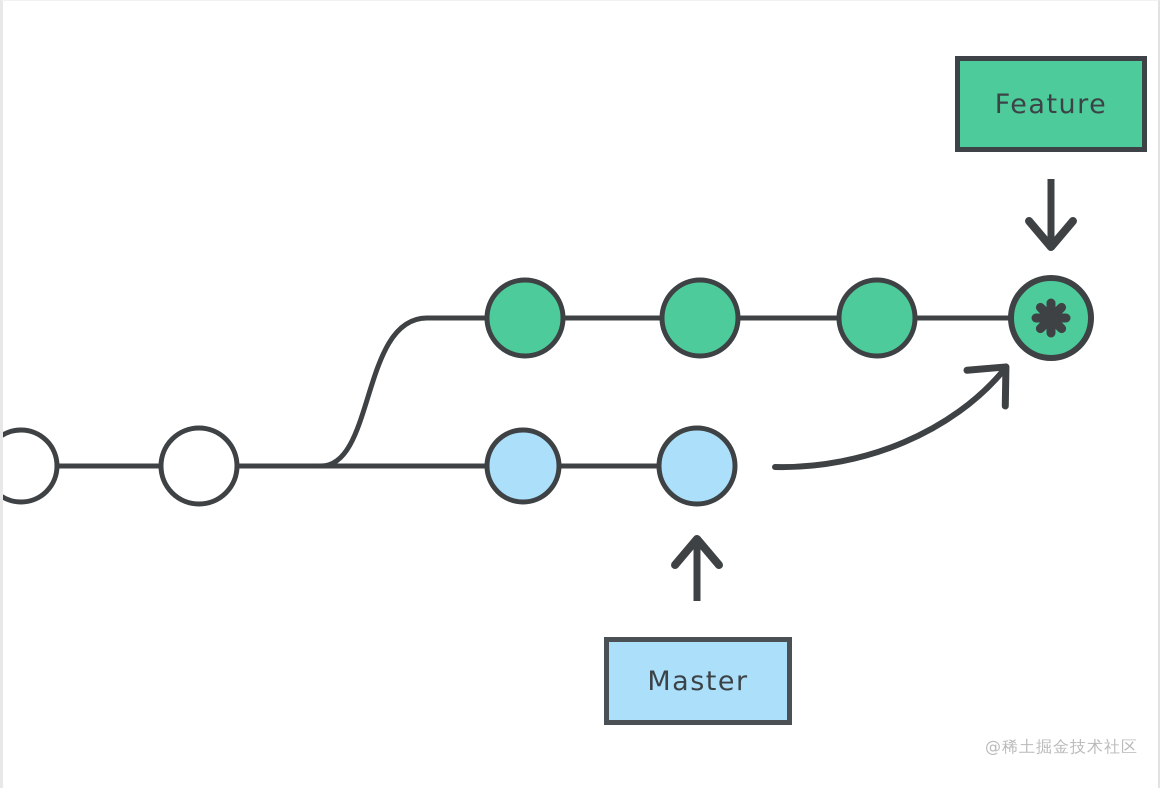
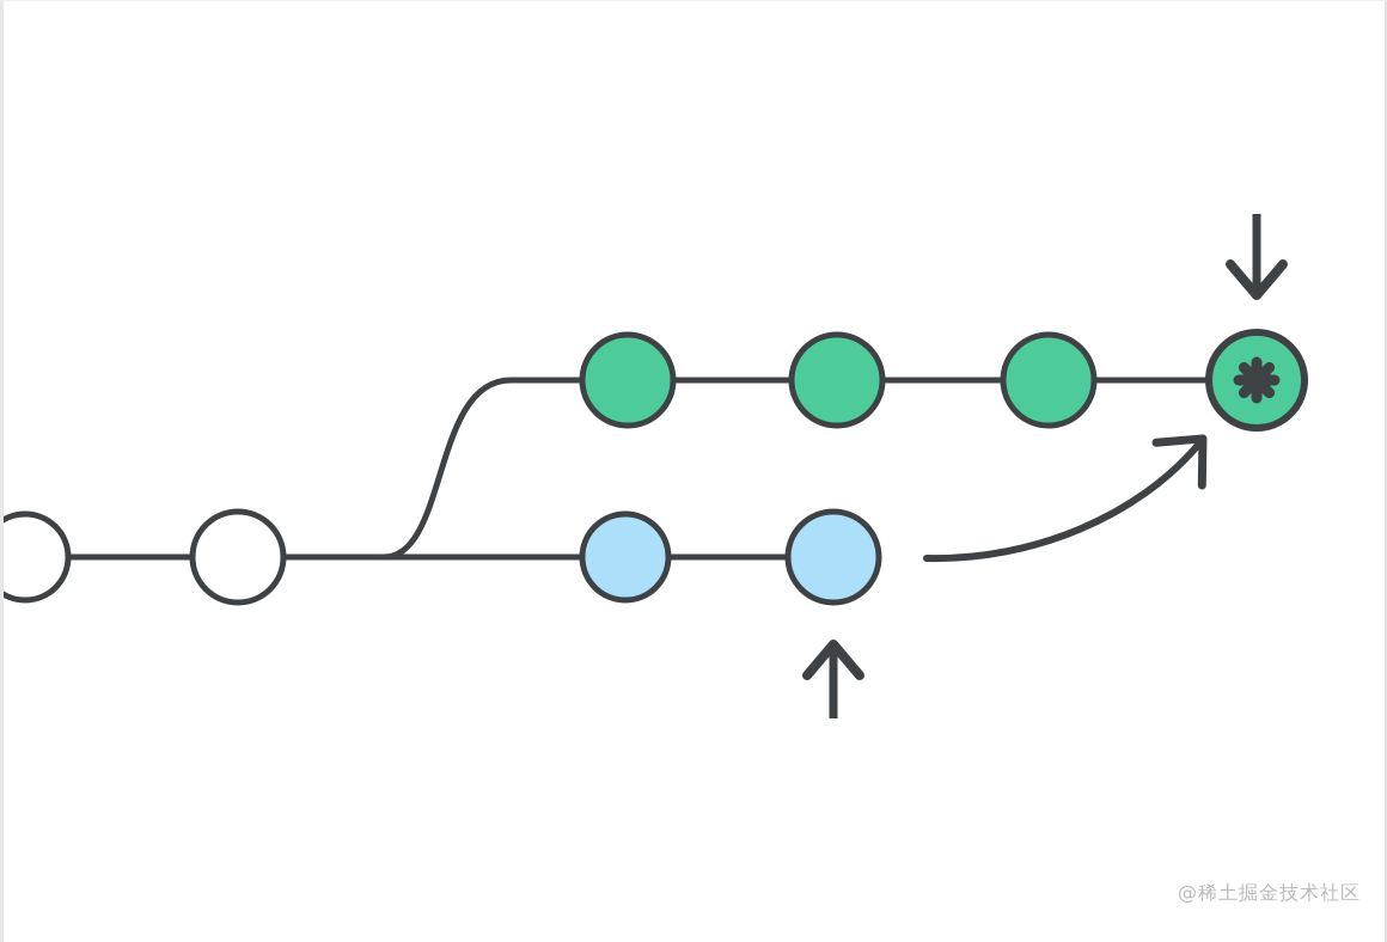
- Feature
- Master
  @稀土掘金技术社区
